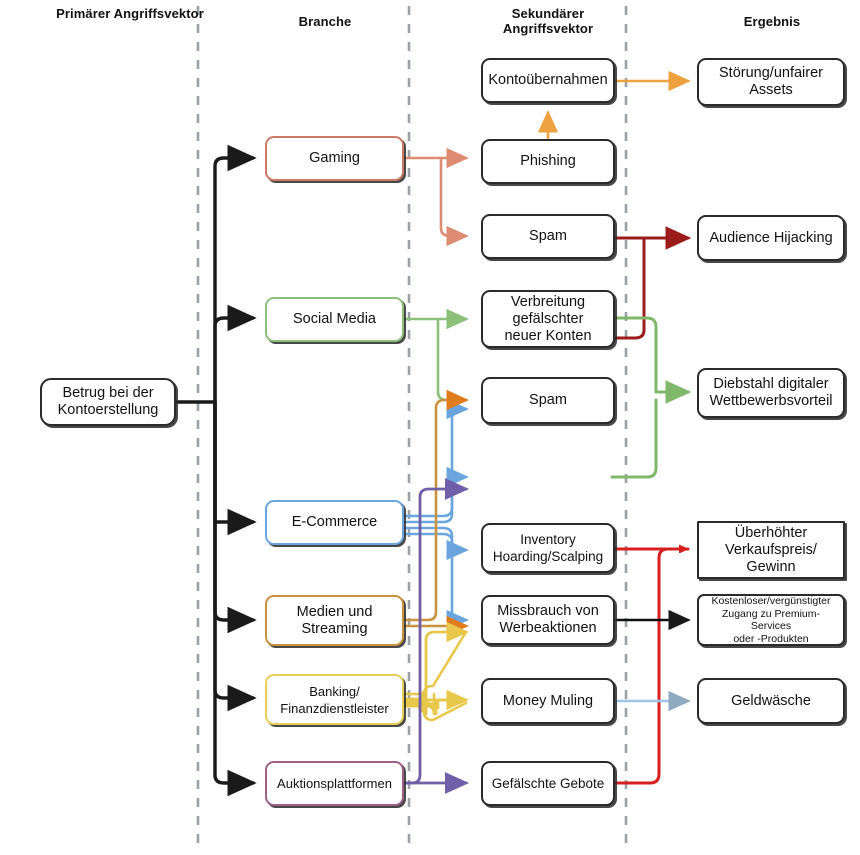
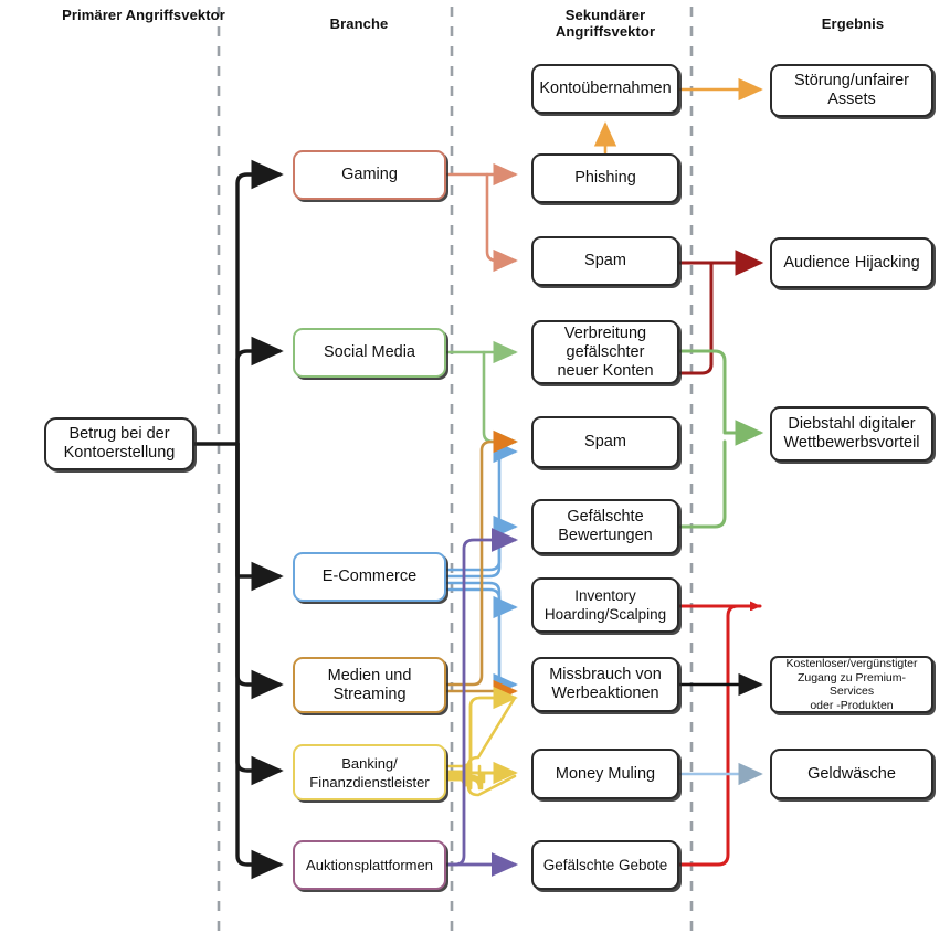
  Primärer Angriffsvektor
  Branche
  Sekundärer Angriffsvektor
  Ergebnis
  Betrug bei der
  Kontoerstellung
  Gaming
  Social Media
  E-Commerce
  Medien und
  Streaming
  Banking/
  Finanzdienstleister
  Auktionsplattformen
  Kontoübernahmen
  Phishing
  Spam
  Verbreitung
  gefälschter
  neuer Konten
  Spam
+ Gefälschte
+ Bewertungen
  Inventory
  Hoarding/Scalping
  Missbrauch von
  Werbeaktionen
  Money Muling
  Gefälschte Gebote
  Störung/unfairer
  Assets
  Audience Hijacking
  Diebstahl digitaler
  Wettbewerbsvorteil
- Überhöhter
- Verkaufspreis/
- Gewinn
  Kostenloser/vergünstigter
  Zugang zu Premium-Services
  oder -Produkten
  Geldwäsche
